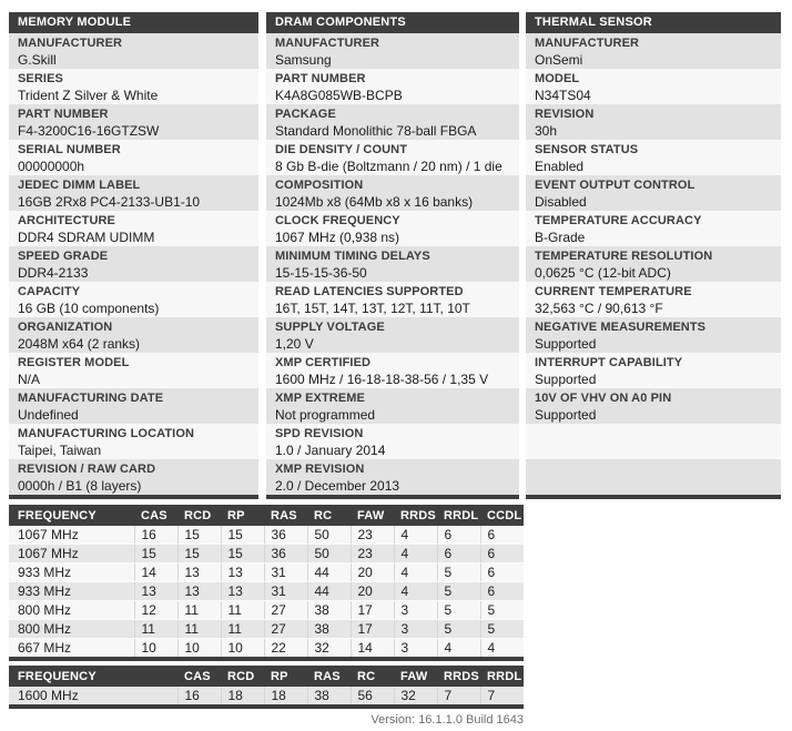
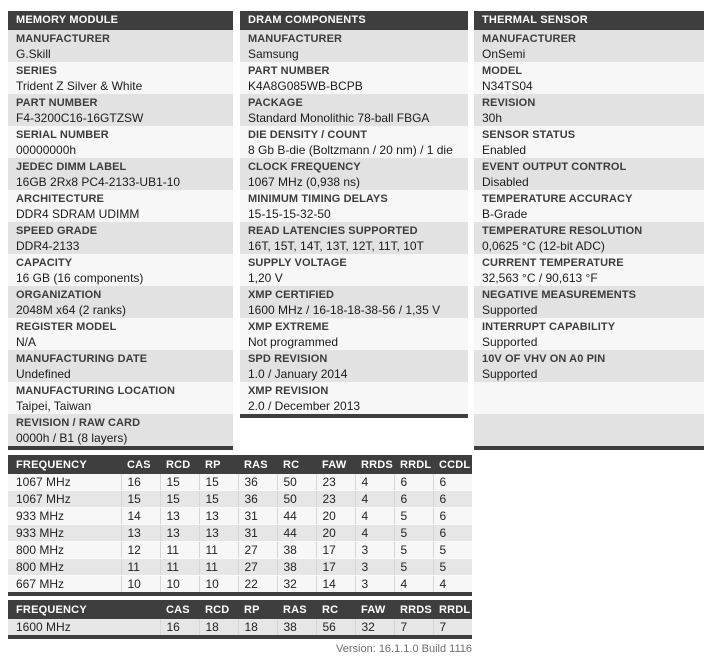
  MEMORY MODULE
  MANUFACTURER
  G.Skill
  SERIES
  Trident Z Silver & White
  PART NUMBER
  F4-3200C16-16GTZSW
  SERIAL NUMBER
  00000000h
  JEDEC DIMM LABEL
  16GB 2Rx8 PC4-2133-UB1-10
  ARCHITECTURE
  DDR4 SDRAM UDIMM
  SPEED GRADE
  DDR4-2133
  CAPACITY
- 16 GB (10 components)
+ 16 GB (16 components)
  ORGANIZATION
  2048M x64 (2 ranks)
  REGISTER MODEL
  N/A
  MANUFACTURING DATE
  Undefined
  MANUFACTURING LOCATION
  Taipei, Taiwan
  REVISION / RAW CARD
  0000h / B1 (8 layers)
  DRAM COMPONENTS
  MANUFACTURER
  Samsung
  PART NUMBER
  K4A8G085WB-BCPB
  PACKAGE
  Standard Monolithic 78-ball FBGA
  DIE DENSITY / COUNT
  8 Gb B-die (Boltzmann / 20 nm) / 1 die
- COMPOSITION
- 1024Mb x8 (64Mb x8 x 16 banks)
  CLOCK FREQUENCY
  1067 MHz (0,938 ns)
  MINIMUM TIMING DELAYS
- 15-15-15-36-50
+ 15-15-15-32-50
  READ LATENCIES SUPPORTED
  16T, 15T, 14T, 13T, 12T, 11T, 10T
  SUPPLY VOLTAGE
  1,20 V
  XMP CERTIFIED
  1600 MHz / 16-18-18-38-56 / 1,35 V
  XMP EXTREME
  Not programmed
  SPD REVISION
  1.0 / January 2014
  XMP REVISION
  2.0 / December 2013
  THERMAL SENSOR
  MANUFACTURER
  OnSemi
  MODEL
  N34TS04
  REVISION
  30h
  SENSOR STATUS
  Enabled
  EVENT OUTPUT CONTROL
  Disabled
  TEMPERATURE ACCURACY
  B-Grade
  TEMPERATURE RESOLUTION
  0,0625 °C (12-bit ADC)
  CURRENT TEMPERATURE
  32,563 °C / 90,613 °F
  NEGATIVE MEASUREMENTS
  Supported
  INTERRUPT CAPABILITY
  Supported
  10V OF VHV ON A0 PIN
  Supported
  FREQUENCY	CAS	RCD	RP	RAS	RC	FAW	RRDS	RRDL	CCDL
  1067 MHz	16	15	15	36	50	23	4	6	6
  1067 MHz	15	15	15	36	50	23	4	6	6
  933 MHz	14	13	13	31	44	20	4	5	6
  933 MHz	13	13	13	31	44	20	4	5	6
  800 MHz	12	11	11	27	38	17	3	5	5
  800 MHz	11	11	11	27	38	17	3	5	5
  667 MHz	10	10	10	22	32	14	3	4	4
  FREQUENCY	CAS	RCD	RP	RAS	RC	FAW	RRDS	RRDL
  1600 MHz	16	18	18	38	56	32	7	7
- Version: 16.1.1.0 Build 1643
+ Version: 16.1.1.0 Build 1116
